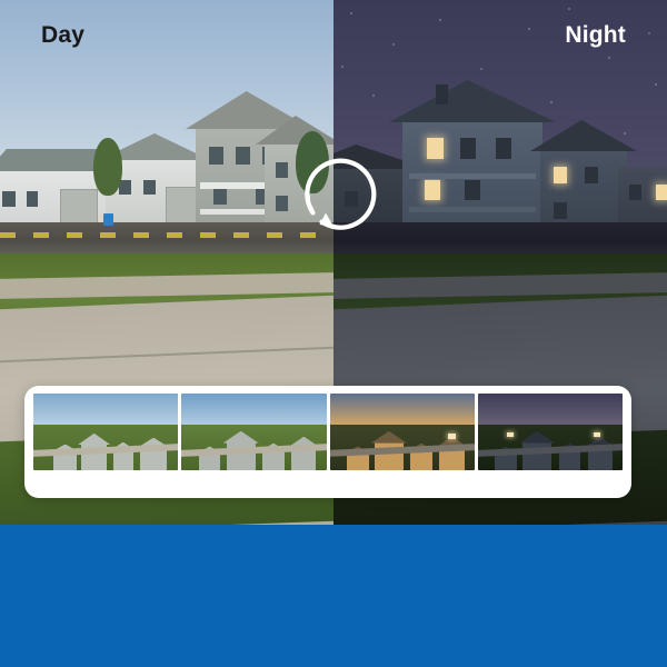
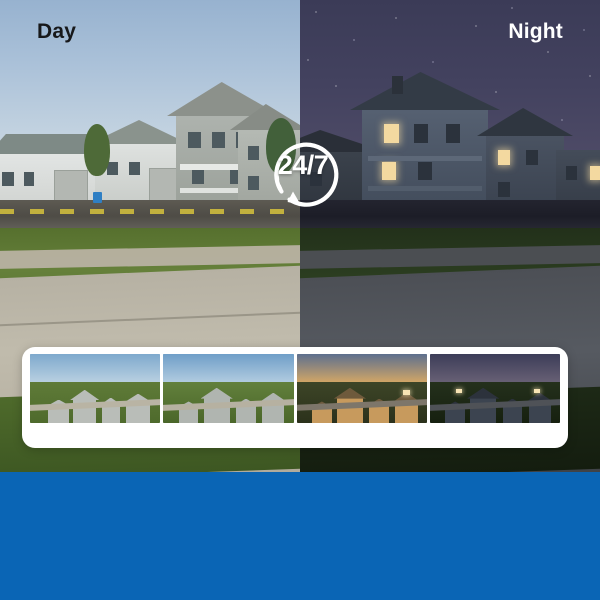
  Day
  Night
+ 24/7
